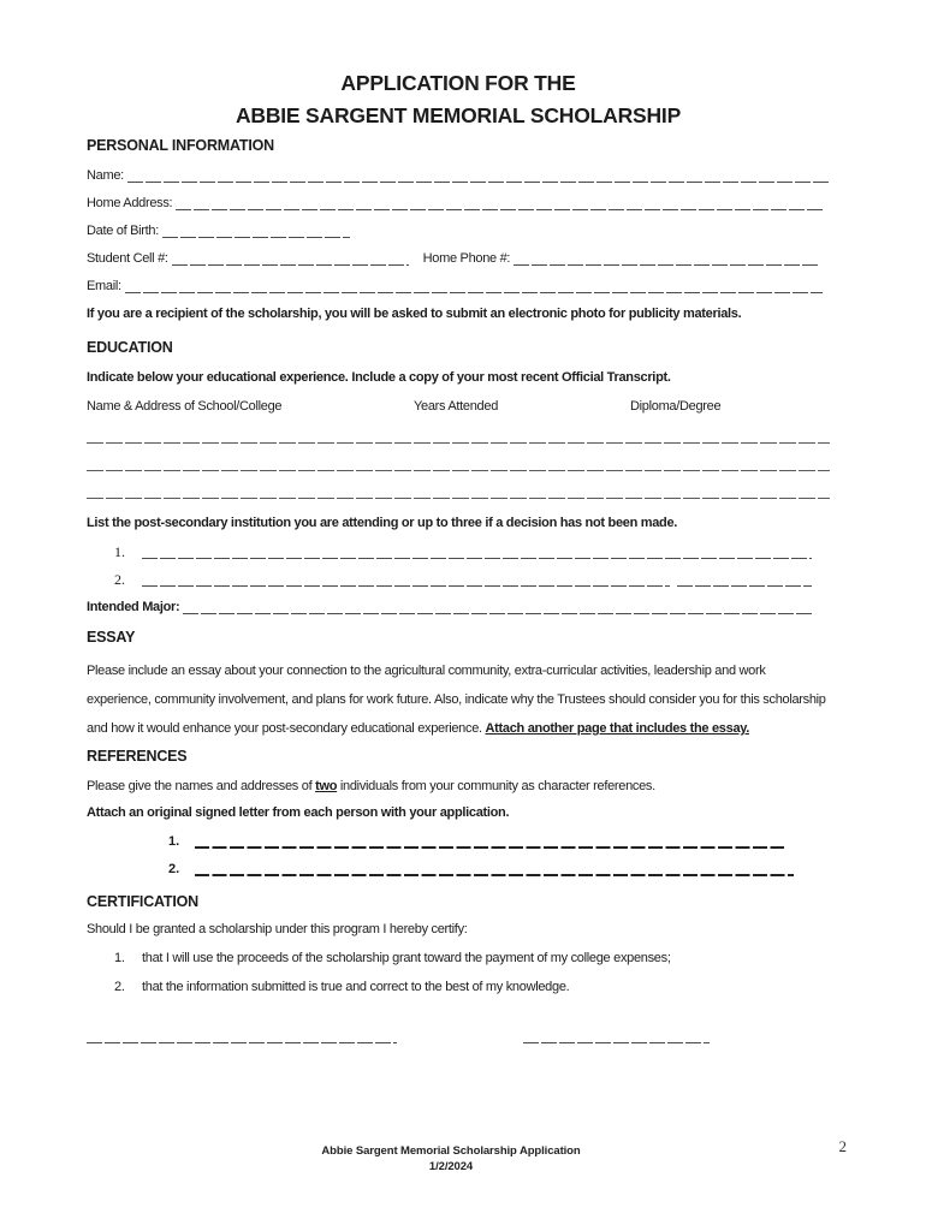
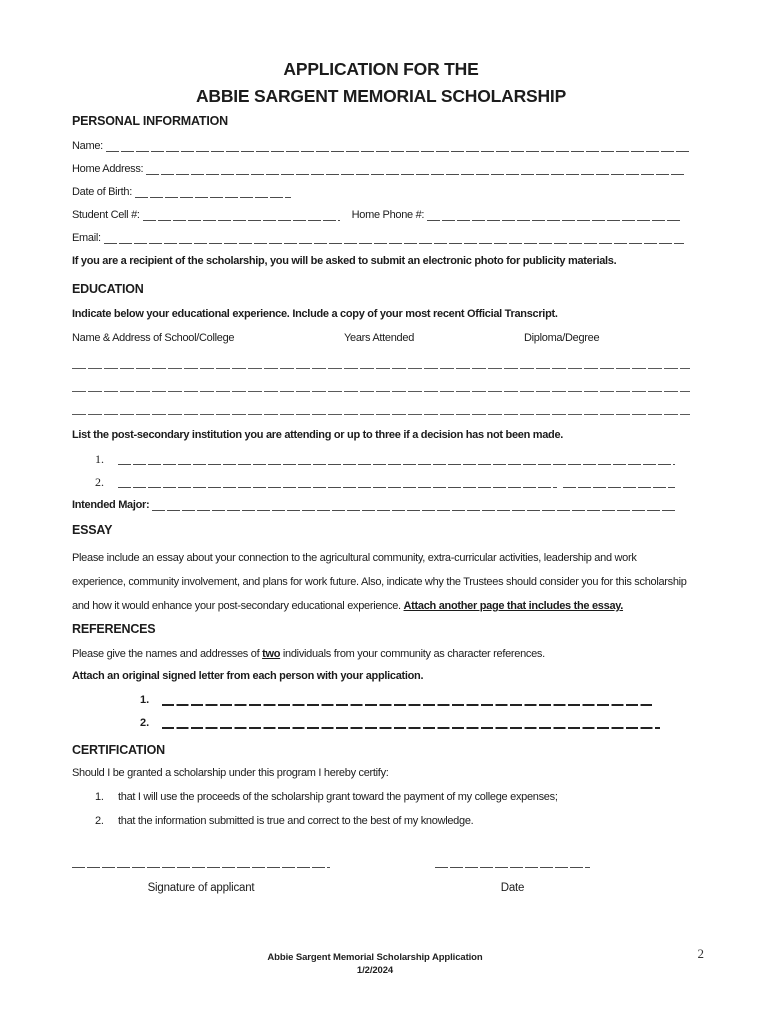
  APPLICATION FOR THE
  ABBIE SARGENT MEMORIAL SCHOLARSHIP
  PERSONAL INFORMATION
  Name:
  Home Address:
  Date of Birth:
  Student Cell #:
  Home Phone #:
  Email:
  If you are a recipient of the scholarship, you will be asked to submit an electronic photo for publicity materials.
  EDUCATION
  Indicate below your educational experience. Include a copy of your most recent Official Transcript.
  Name & Address of School/College
  Years Attended
  Diploma/Degree
  List the post-secondary institution you are attending or up to three if a decision has not been made.
  1.
  2.
  Intended Major:
  ESSAY
  Please include an essay about your connection to the agricultural community, extra-curricular activities, leadership and work experience, community involvement, and plans for work future. Also, indicate why the Trustees should consider you for this scholarship and how it would enhance your post-secondary educational experience. Attach another page that includes the essay.
  REFERENCES
  Please give the names and addresses of two individuals from your community as character references.
  Attach an original signed letter from each person with your application.
  1.
  2.
  CERTIFICATION
  Should I be granted a scholarship under this program I hereby certify:
  1.
  that I will use the proceeds of the scholarship grant toward the payment of my college expenses;
  2.
  that the information submitted is true and correct to the best of my knowledge.
+ Signature of applicant
+ Date
  Abbie Sargent Memorial Scholarship Application
  1/2/2024
  2
